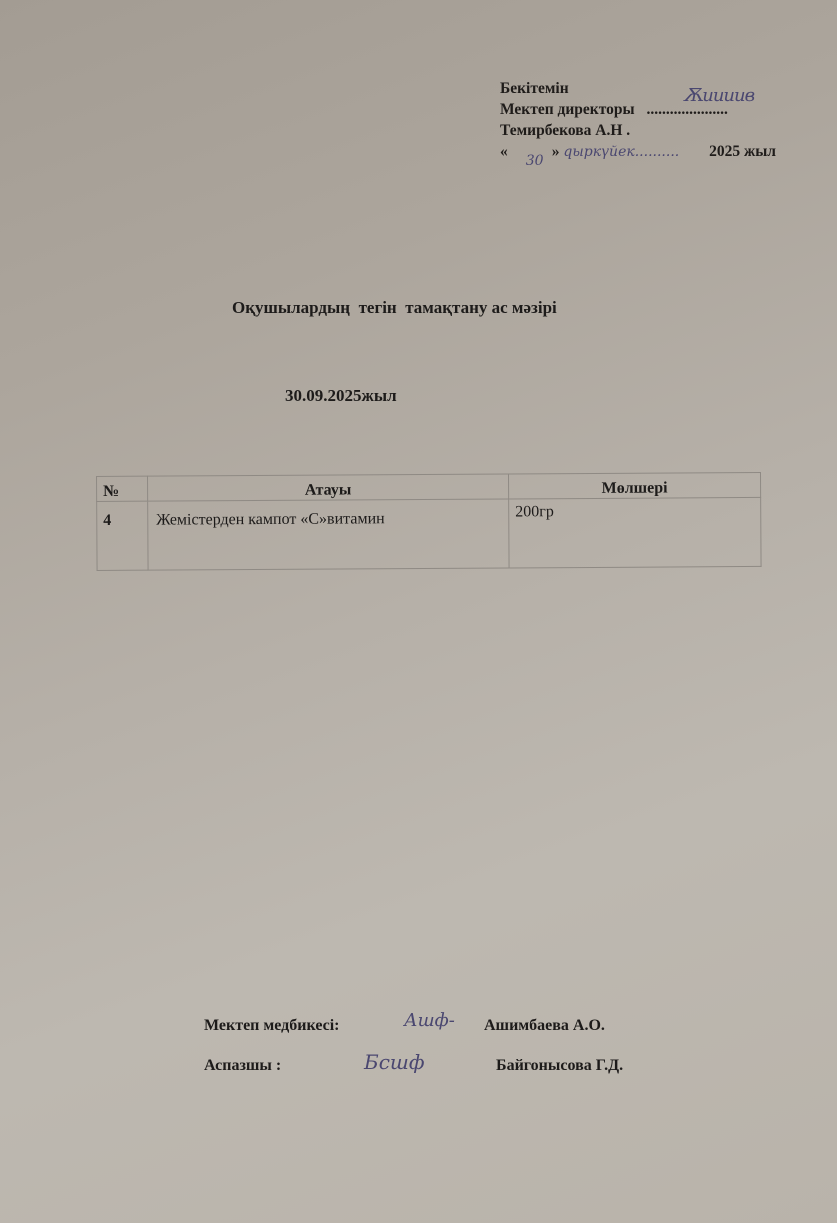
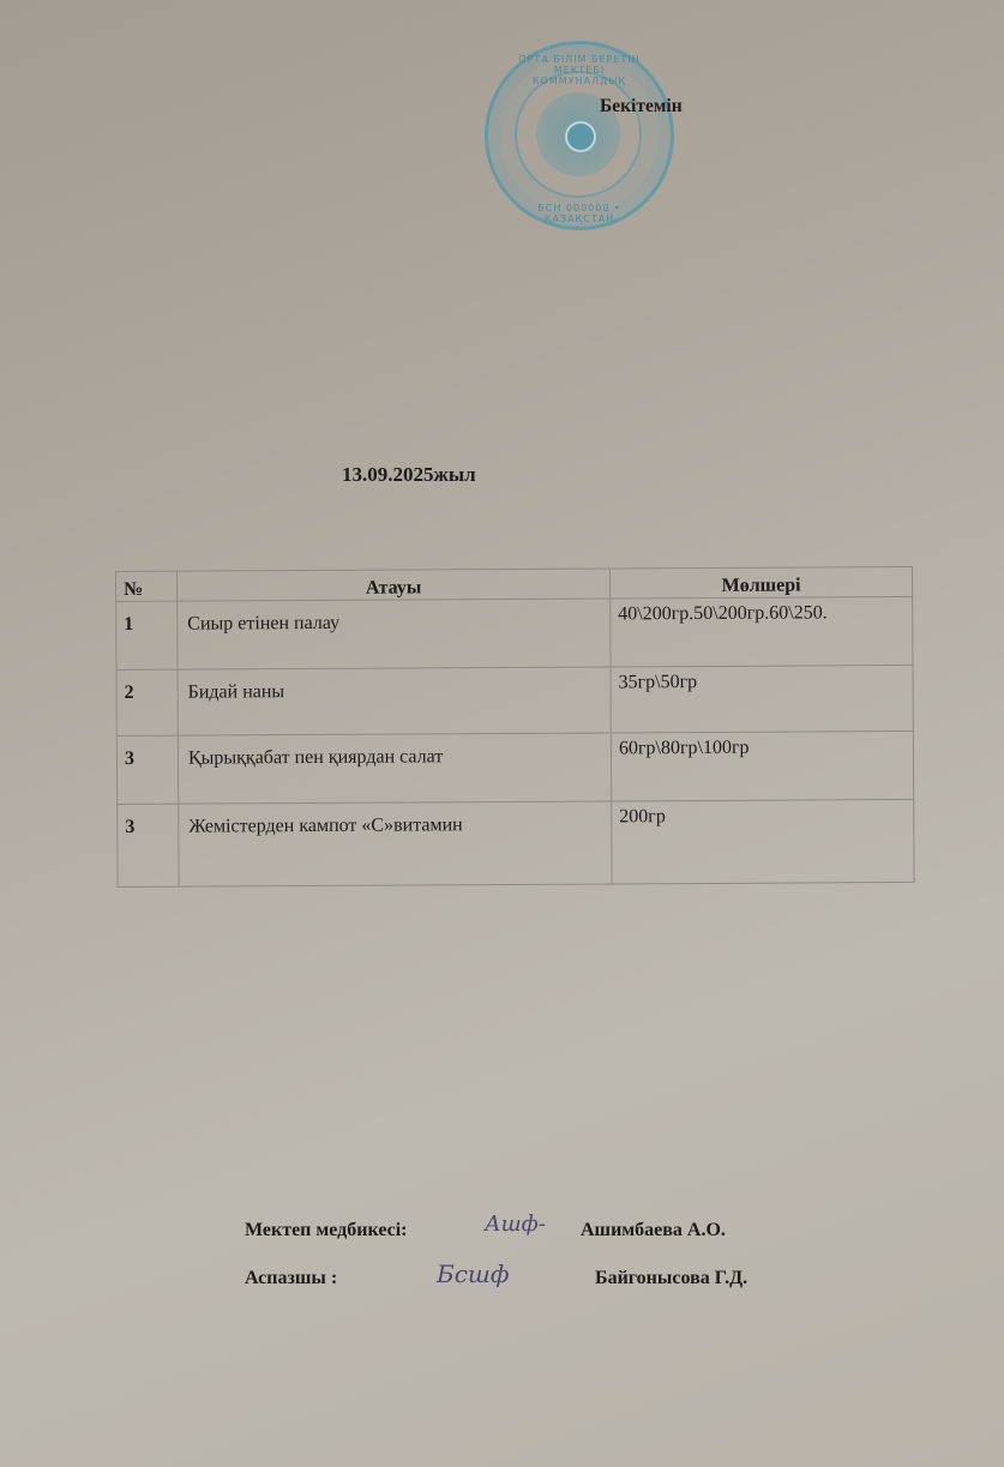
+ ОРТА БІЛІМ БЕРЕТІН МЕКТЕБІ КОММУНАЛДЫҚ
+ БСН 000000 • ҚАЗАҚСТАН
  Бекітемін
- Мектеп директоры .....................
- Ѫиииив
- Темирбекова А.Н .
- «
- 30
- » qыркүйек.......... 2025 жыл
- Оқушылардың тегін тамақтану ас мәзірі
- 30.09.2025жыл
+ 13.09.2025жыл
  №	Атауы	Мөлшері
+ 1	Сиыр етінен палау	40\200гр.50\200гр.60\250.
+ 2	Бидай наны	35гр\50гр
+ 3	Қырыққабат пен қиярдан салат	60гр\80гр\100гр
- 4	Жемістерден кампот «С»витамин	200гр
+ 3	Жемістерден кампот «С»витамин	200гр
  Мектеп медбикесі:
  Ашф-
  Ашимбаева А.О.
  Аспазшы :
  Бсшф
  Байгонысова Г.Д.
